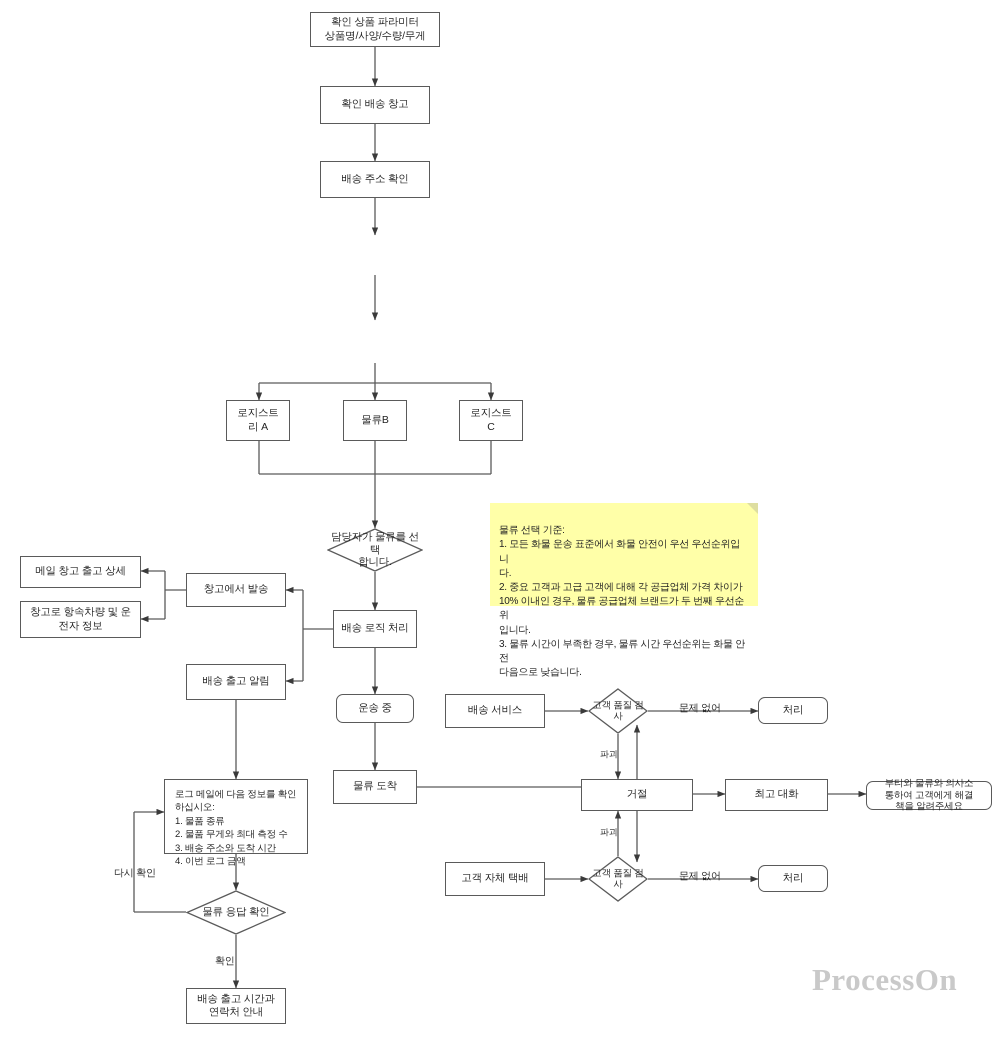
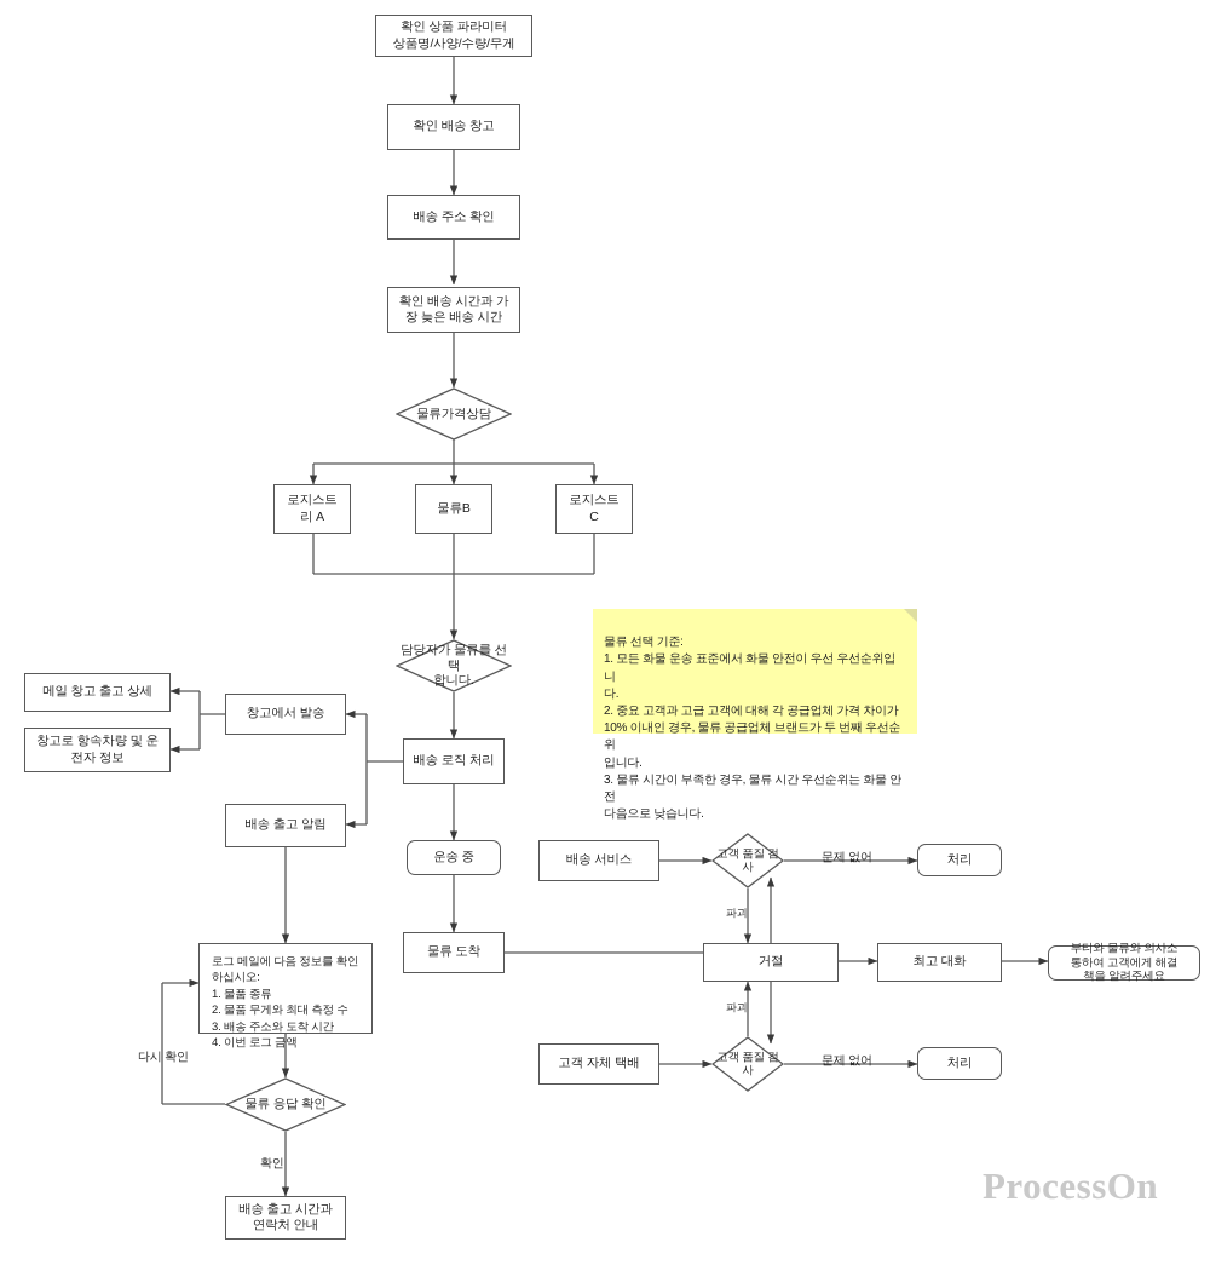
  확인 상품 파라미터
  상품명/사양/수량/무게
  확인 배송 창고
  배송 주소 확인
+ 확인 배송 시간과 가
+ 장 늦은 배송 시간
+ 물류가격상담
  로지스트
  리 A
  물류B
  로지스트
  C
  담당자가 물류를 선택
  합니다.
  물류 선택 기준:
  1. 모든 화물 운송 표준에서 화물 안전이 우선 우선순위입니
  다.
  2. 중요 고객과 고급 고객에 대해 각 공급업체 가격 차이가
  10% 이내인 경우, 물류 공급업체 브랜드가 두 번째 우선순위
  입니다.
  3. 물류 시간이 부족한 경우, 물류 시간 우선순위는 화물 안전
  다음으로 낮습니다.
  메일 창고 출고 상세
  창고로 항속차량 및 운
  전자 정보
  창고에서 발송
  배송 출고 알림
  배송 로직 처리
  운송 중
  물류 도착
  로그 메일에 다음 정보를 확인
  하십시오:
  1. 물품 종류
  2. 물품 무게와 최대 측정 수
  3. 배송 주소와 도착 시간
  4. 이번 로그 금액
  물류 응답 확인
  배송 출고 시간과
  연락처 안내
  배송 서비스
  고객 자체 택배
  고객 품질 검
  사
  고객 품질 검
  사
  처리
  처리
  거절
  최고 대화
  부티와 물류와 의사소
  통하여 고객에게 해결
  책을 알려주세요
  다시 확인
  확인
  문제 없어
  문제 없어
  파괴
  파괴
  ProcessOn
